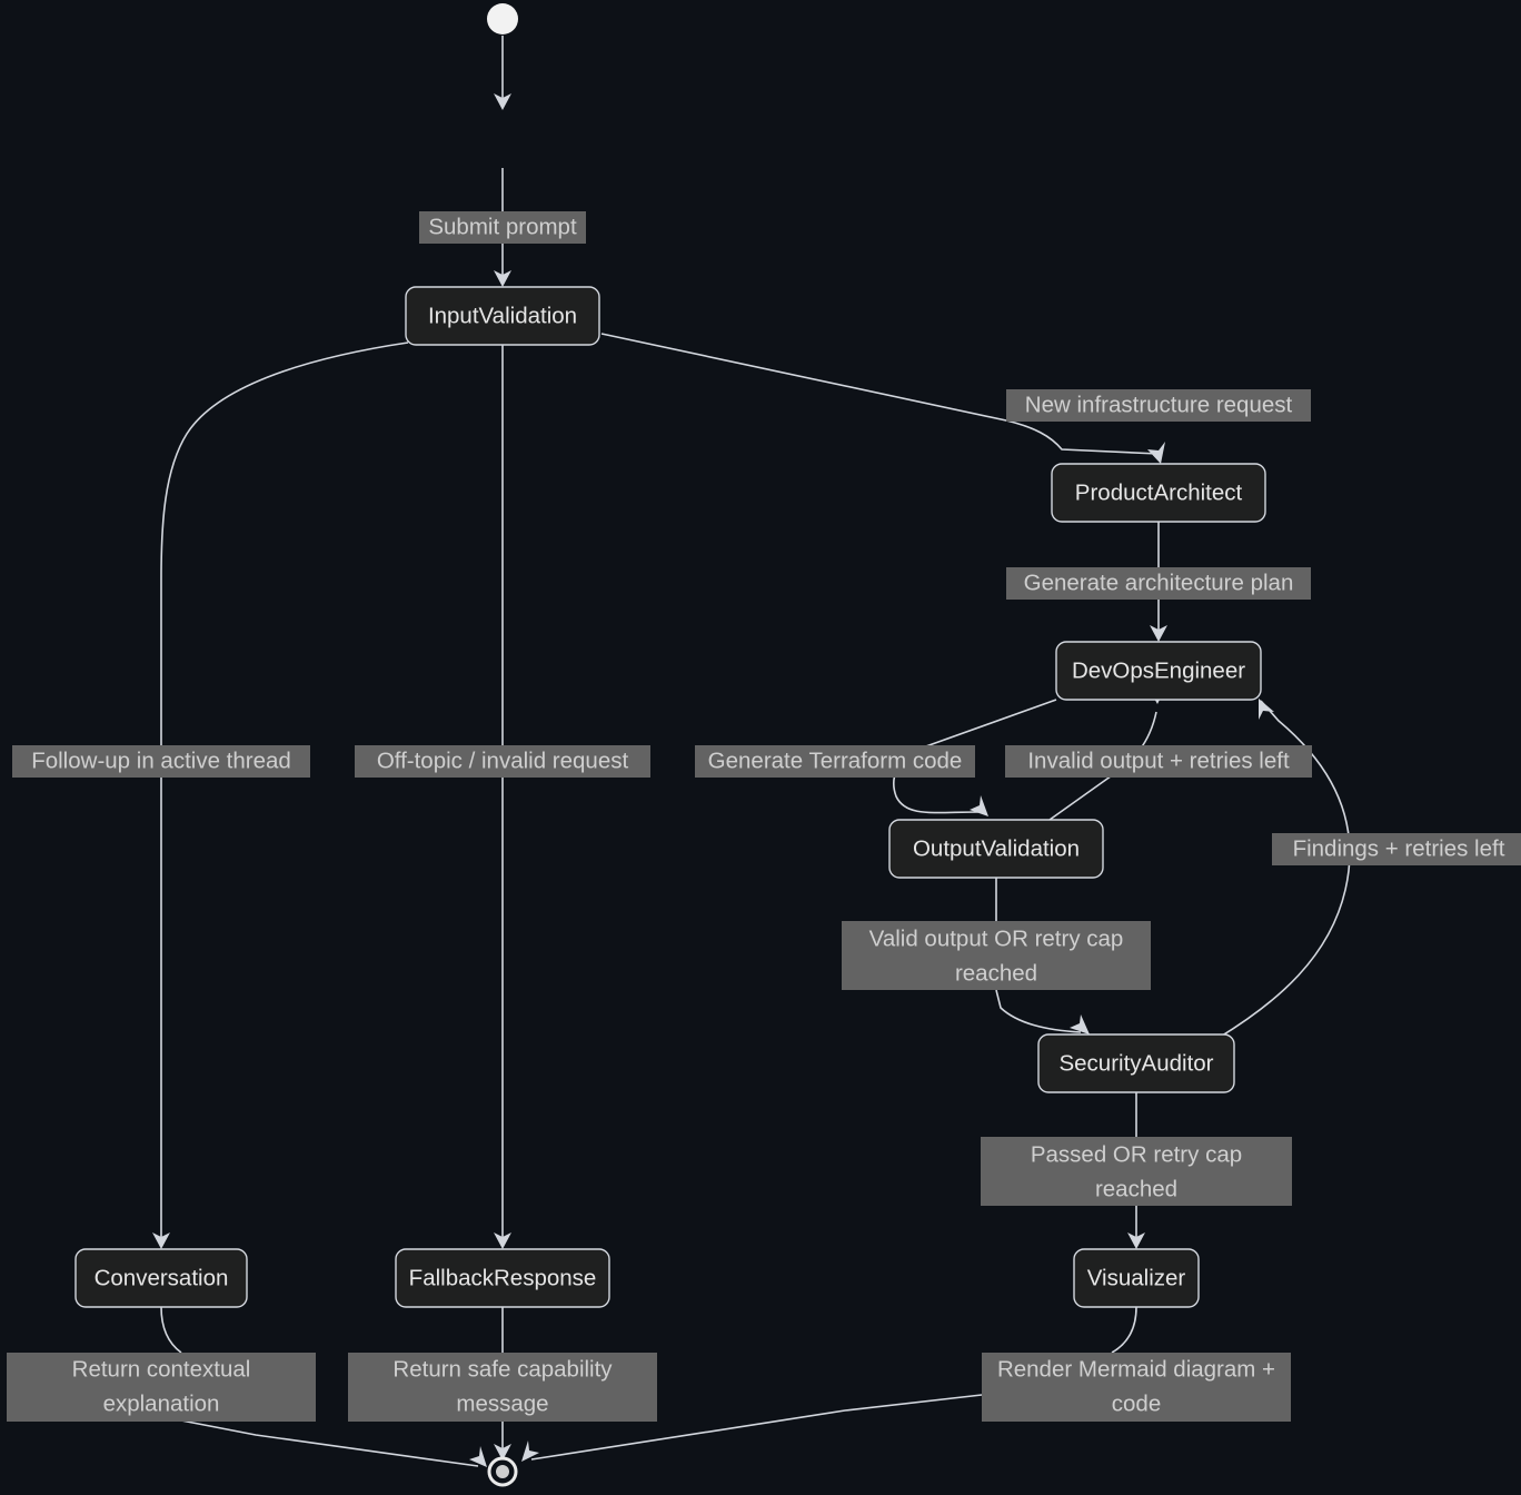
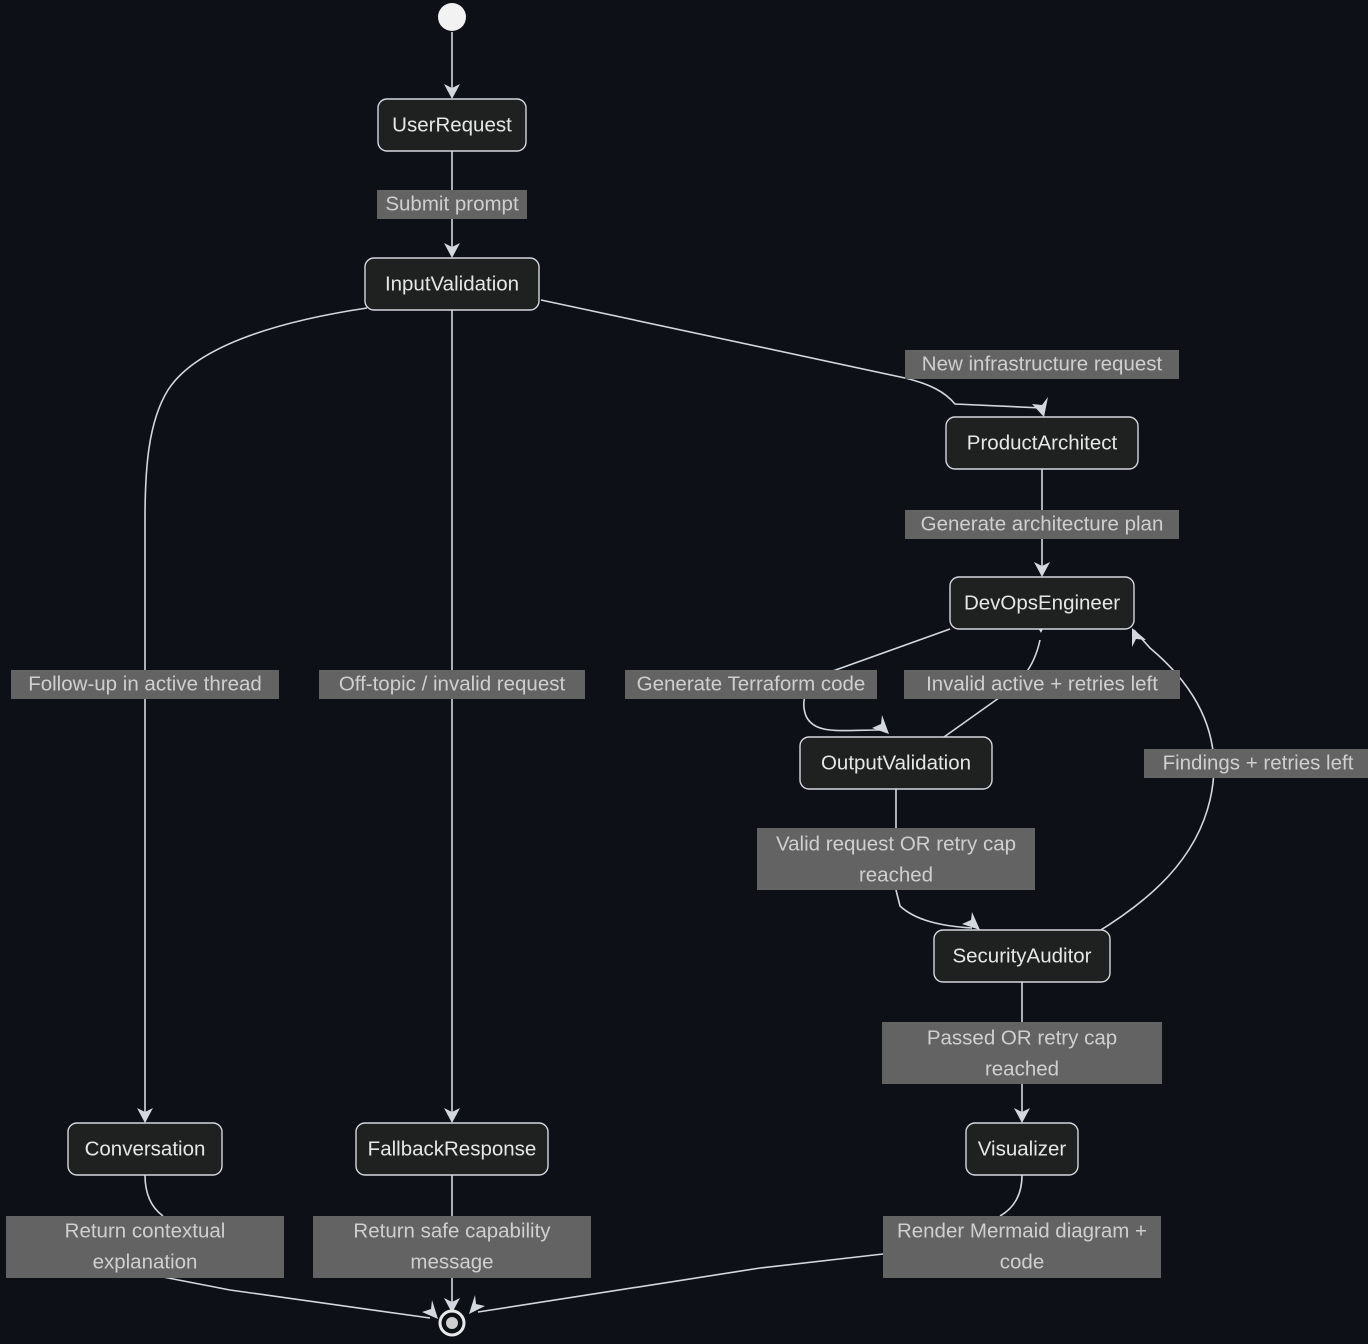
  Submit prompt
  Follow-up in active thread
  Off-topic / invalid request
  New infrastructure request
  Generate architecture plan
  Generate Terraform code
- Invalid output + retries left
+ Invalid active + retries left
- Valid output OR retry cap
+ Valid request OR retry cap
  reached
  Findings + retries left
  Passed OR retry cap
  reached
  Return contextual
  explanation
  Return safe capability
  message
  Render Mermaid diagram +
  code
+ UserRequest
  InputValidation
  ProductArchitect
  DevOpsEngineer
  OutputValidation
  SecurityAuditor
  Visualizer
  Conversation
  FallbackResponse
